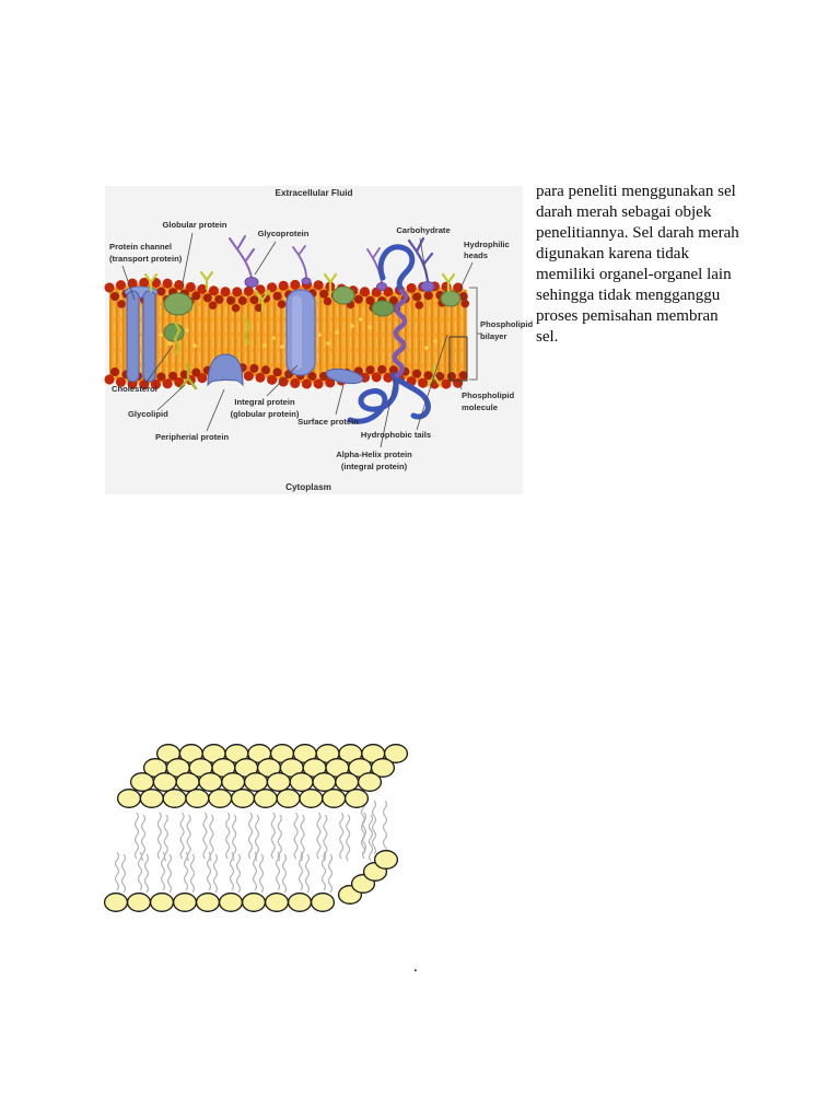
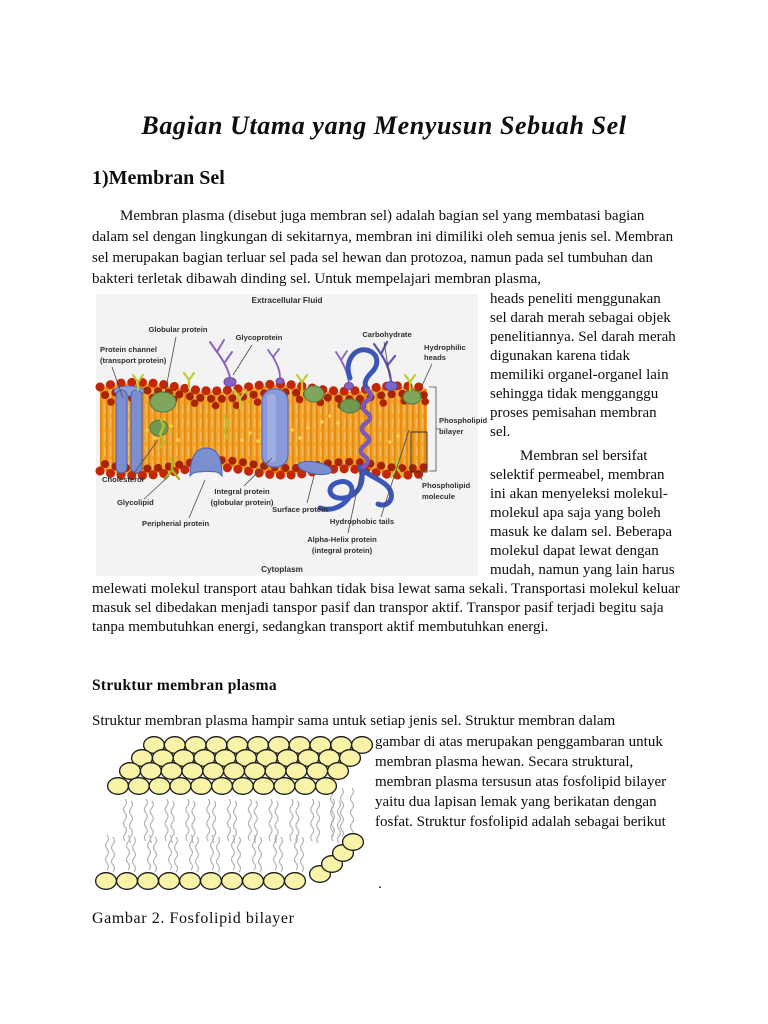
+ Bagian Utama yang Menyusun Sebuah Sel
+ 1)Membran Sel
+ Membran plasma (disebut juga membran sel) adalah bagian sel yang membatasi bagian dalam sel dengan lingkungan di sekitarnya, membran ini dimiliki oleh semua jenis sel. Membran sel merupakan bagian terluar sel pada sel hewan dan protozoa, namun pada sel tumbuhan dan bakteri terletak dibawah dinding sel. Untuk mempelajari membran plasma,
  Extracellular Fluid
  Globular protein
  Protein channel
  (transport protein)
  Glycoprotein
  Carbohydrate
  Hydrophilic
  heads
  Phospholipid
  bilayer
  Cholesterol
  Glycolipid
  Peripherial protein
  Integral protein
  (globular protein)
  Surface protein
  Alpha-Helix protein
  (integral protein)
  Hydrophobic tails
  Phospholipid
  molecule
  Cytoplasm
- para peneliti menggunakan sel darah merah sebagai objek penelitiannya. Sel darah merah digunakan karena tidak memiliki organel-organel lain sehingga tidak mengganggu proses pemisahan membran sel.
+ heads peneliti menggunakan sel darah merah sebagai objek penelitiannya. Sel darah merah digunakan karena tidak memiliki organel-organel lain sehingga tidak mengganggu proses pemisahan membran sel.
+ Membran sel bersifat selektif permeabel, membran ini akan menyeleksi molekul-molekul apa saja yang boleh masuk ke dalam sel. Beberapa molekul dapat lewat dengan mudah, namun yang lain harus melewati molekul transport atau bahkan tidak bisa lewat sama sekali. Transportasi molekul keluar masuk sel dibedakan menjadi tanspor pasif dan transpor aktif. Transpor pasif terjadi begitu saja tanpa membutuhkan energi, sedangkan transport aktif membutuhkan energi.
+ Struktur membran plasma
+ Struktur membran plasma hampir sama untuk setiap jenis sel. Struktur membran dalam
+ gambar di atas merupakan penggambaran untuk membran plasma hewan. Secara struktural, membran plasma tersusun atas fosfolipid bilayer yaitu dua lapisan lemak yang berikatan dengan fosfat. Struktur fosfolipid adalah sebagai berikut
  .
+ Gambar 2. Fosfolipid bilayer
